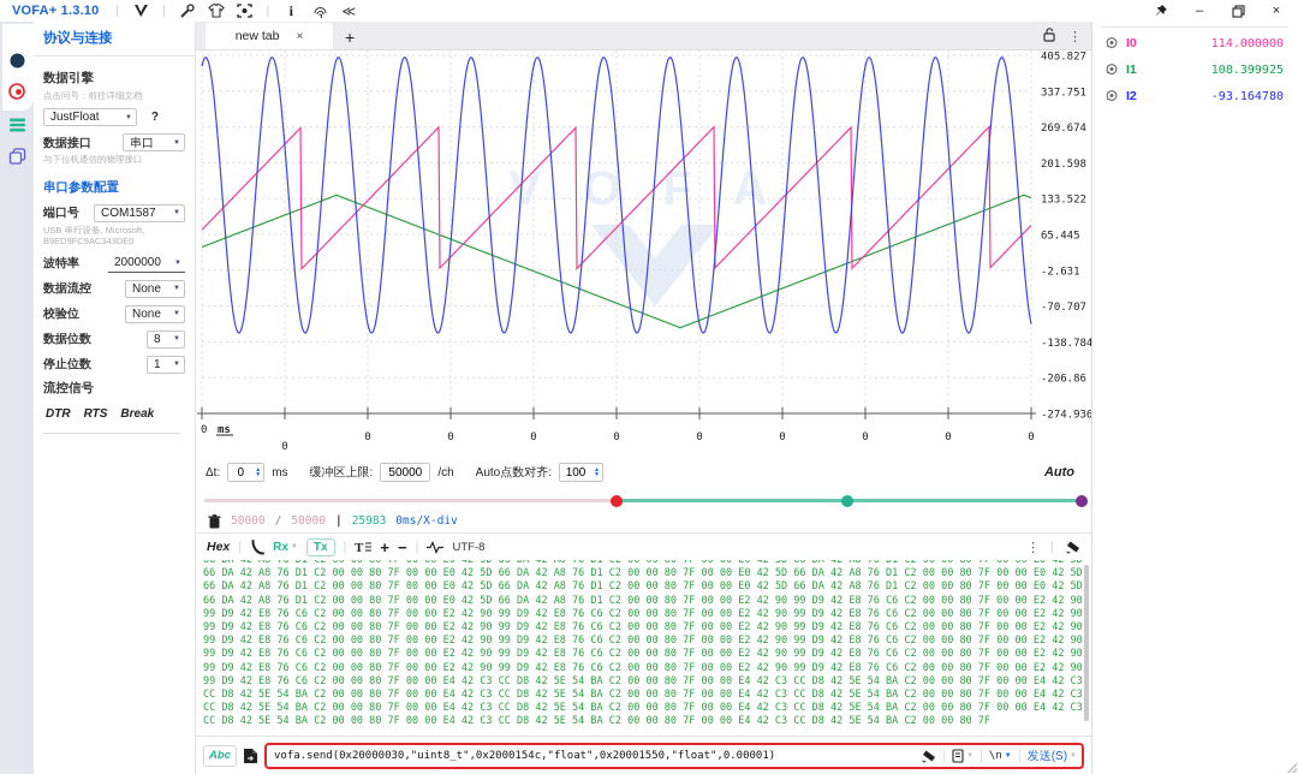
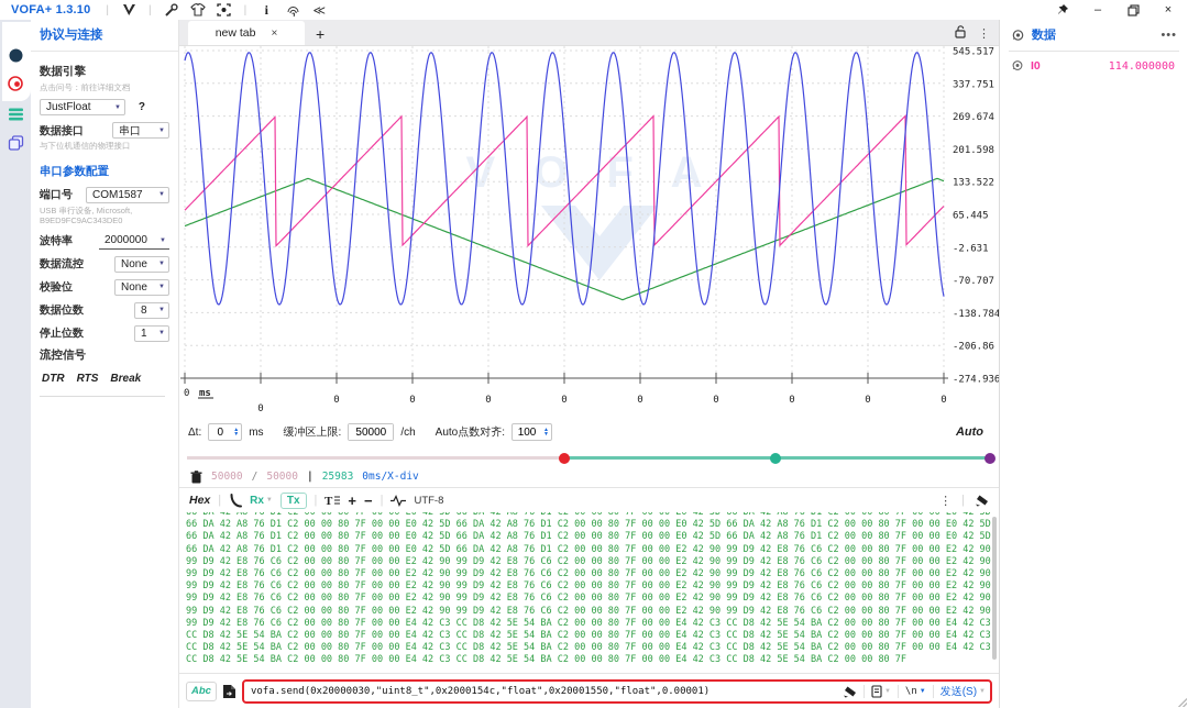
  VOFA+ 1.3.10
  |
  |
  |
  i
  ≪
  –
  ×
  协议与连接
  数据引擎
  点击问号：前往详细文档
  JustFloat
  ?
  数据接口
  串口
  与下位机通信的物理接口
  串口参数配置
  端口号
  COM1587
  USB 串行设备, Microsoft,
  B9ED9FC9AC343DE0
  波特率
  2000000
  数据流控
  None
  校验位
  None
  数据位数
  8
  停止位数
  1
  流控信号
  DTR
  RTS
  Break
  new tab
  ×
  +
  ⋮
  V O F A
- 405.827
+ 545.517
  337.751
  269.674
  201.598
  133.522
  65.445
  -2.631
  -70.707
  -138.784
  -206.86
  -274.936
  0
  0
  0
  0
  0
  0
  0
  0
  0
  0
  0
  ms
  Δt:
  0
  ms
  缓冲区上限:
  50000
  /ch
  Auto点数对齐:
  100
  Auto
  50000
  /
  50000
  |
  25983
  0ms/X-div
  Hex
  |
  Rx
  Tx
  T
  +
  −
  UTF-8
  ⋮
  |
  66 DA 42 A8 76 D1 C2 00 00 80 7F 00 00 E0 42 5D 66 DA 42 A8 76 D1 C2 00 00 80 7F 00 00 E0 42 5D 66 DA 42 A8 76 D1 C2 00 00 80 7F 00 00 E0 42 5D
  66 DA 42 A8 76 D1 C2 00 00 80 7F 00 00 E0 42 5D 66 DA 42 A8 76 D1 C2 00 00 80 7F 00 00 E0 42 5D 66 DA 42 A8 76 D1 C2 00 00 80 7F 00 00 E0 42 5D
  66 DA 42 A8 76 D1 C2 00 00 80 7F 00 00 E0 42 5D 66 DA 42 A8 76 D1 C2 00 00 80 7F 00 00 E0 42 5D 66 DA 42 A8 76 D1 C2 00 00 80 7F 00 00 E0 42 5D
  66 DA 42 A8 76 D1 C2 00 00 80 7F 00 00 E0 42 5D 66 DA 42 A8 76 D1 C2 00 00 80 7F 00 00 E2 42 90 99 D9 42 E8 76 C6 C2 00 00 80 7F 00 00 E2 42 90
  99 D9 42 E8 76 C6 C2 00 00 80 7F 00 00 E2 42 90 99 D9 42 E8 76 C6 C2 00 00 80 7F 00 00 E2 42 90 99 D9 42 E8 76 C6 C2 00 00 80 7F 00 00 E2 42 90
  99 D9 42 E8 76 C6 C2 00 00 80 7F 00 00 E2 42 90 99 D9 42 E8 76 C6 C2 00 00 80 7F 00 00 E2 42 90 99 D9 42 E8 76 C6 C2 00 00 80 7F 00 00 E2 42 90
  99 D9 42 E8 76 C6 C2 00 00 80 7F 00 00 E2 42 90 99 D9 42 E8 76 C6 C2 00 00 80 7F 00 00 E2 42 90 99 D9 42 E8 76 C6 C2 00 00 80 7F 00 00 E2 42 90
  99 D9 42 E8 76 C6 C2 00 00 80 7F 00 00 E2 42 90 99 D9 42 E8 76 C6 C2 00 00 80 7F 00 00 E2 42 90 99 D9 42 E8 76 C6 C2 00 00 80 7F 00 00 E2 42 90
  99 D9 42 E8 76 C6 C2 00 00 80 7F 00 00 E2 42 90 99 D9 42 E8 76 C6 C2 00 00 80 7F 00 00 E2 42 90 99 D9 42 E8 76 C6 C2 00 00 80 7F 00 00 E2 42 90
  99 D9 42 E8 76 C6 C2 00 00 80 7F 00 00 E4 42 C3 CC D8 42 5E 54 BA C2 00 00 80 7F 00 00 E4 42 C3 CC D8 42 5E 54 BA C2 00 00 80 7F 00 00 E4 42 C3
  CC D8 42 5E 54 BA C2 00 00 80 7F 00 00 E4 42 C3 CC D8 42 5E 54 BA C2 00 00 80 7F 00 00 E4 42 C3 CC D8 42 5E 54 BA C2 00 00 80 7F 00 00 E4 42 C3
  CC D8 42 5E 54 BA C2 00 00 80 7F 00 00 E4 42 C3 CC D8 42 5E 54 BA C2 00 00 80 7F 00 00 E4 42 C3 CC D8 42 5E 54 BA C2 00 00 80 7F 00 00 E4 42 C3
  CC D8 42 5E 54 BA C2 00 00 80 7F 00 00 E4 42 C3 CC D8 42 5E 54 BA C2 00 00 80 7F 00 00 E4 42 C3 CC D8 42 5E 54 BA C2 00 00 80 7F
  Abc
  vofa.send(0x20000030,"uint8_t",0x2000154c,"float",0x20001550,"float",0.00001)
  \n
  发送(S)
+ 数据
+ •••
  I0
  114.000000
- I1
- 108.399925
- I2
- -93.164780
